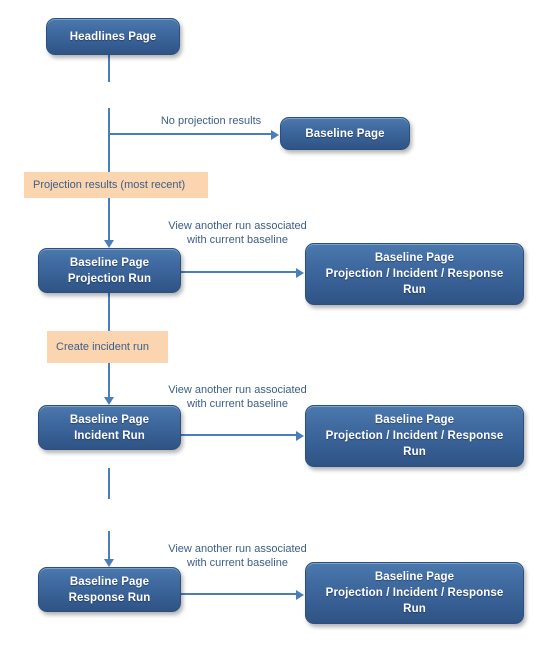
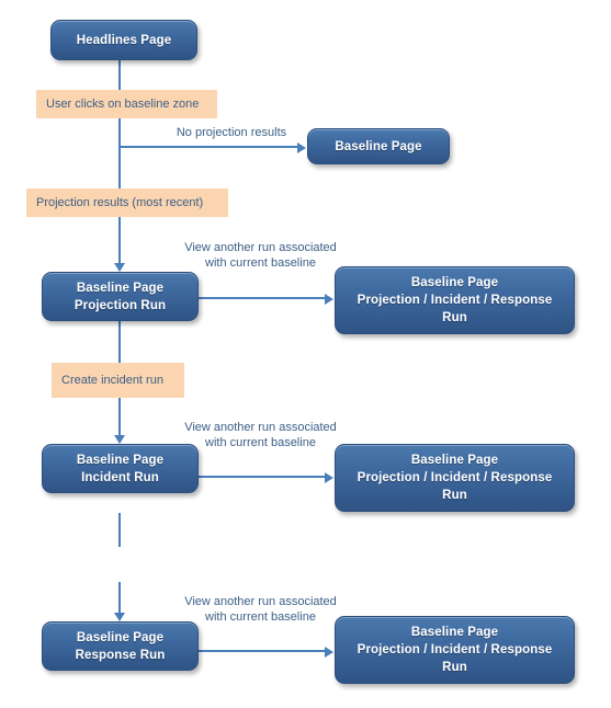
  Headlines Page
  Baseline Page
  Baseline Page
  Projection Run
  Baseline Page
  Incident Run
  Baseline Page
  Response Run
  Baseline Page
  Projection / Incident / Response
  Run
  Baseline Page
  Projection / Incident / Response
  Run
  Baseline Page
  Projection / Incident / Response
  Run
+ User clicks on baseline zone
  Projection results (most recent)
  Create incident run
  No projection results
  View another run associated
  with current baseline
  View another run associated
  with current baseline
  View another run associated
  with current baseline
